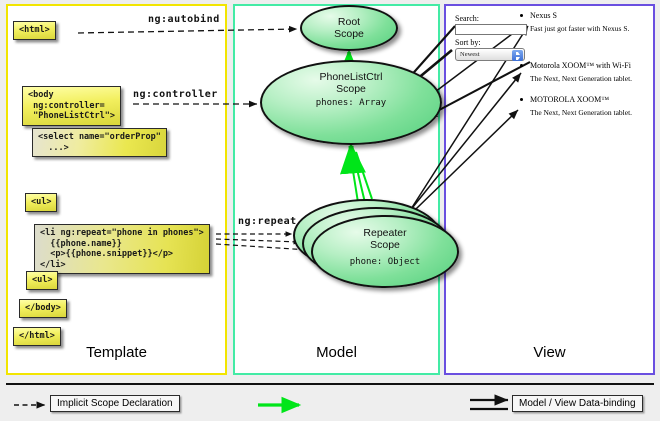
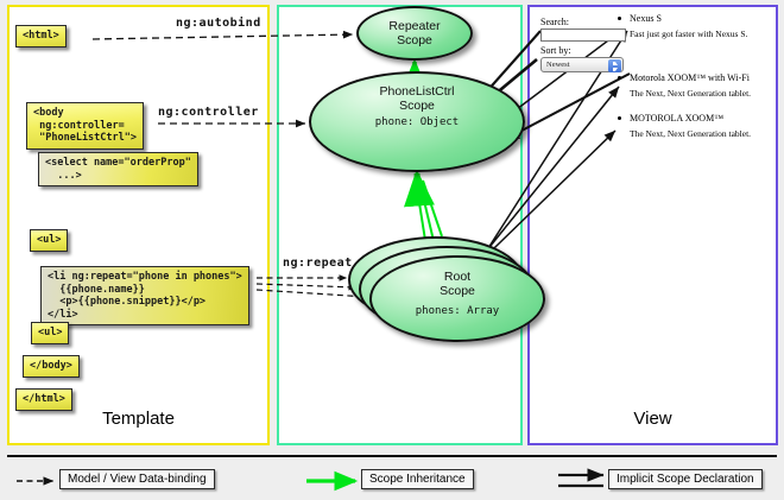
  <html>
  <body
  ng:controller=
  "PhoneListCtrl">
  <select name="orderProp"
  ...>
  <ul>
  <li ng:repeat="phone in phones">
  {{phone.name}}
  <p>{{phone.snippet}}</p>
  </li>
  <ul>
  </body>
  </html>
  ng:autobind
  ng:controller
  ng:repeat
- Root
+ Repeater
  Scope
  PhoneListCtrl
  Scope
- phones: Array
+ phone: Object
- Repeater
+ Root
  Scope
- phone: Object
+ phones: Array
  Search:
  Sort by:
  Nexus S
  Fast just got faster with Nexus S.
  Motorola XOOM™ with Wi-Fi
  The Next, Next Generation tablet.
  MOTOROLA XOOM™
  The Next, Next Generation tablet.
  Template
- Model
  View
- Implicit Scope Declaration
+ Model / View Data-binding
+ Scope Inheritance
- Model / View Data-binding
+ Implicit Scope Declaration
